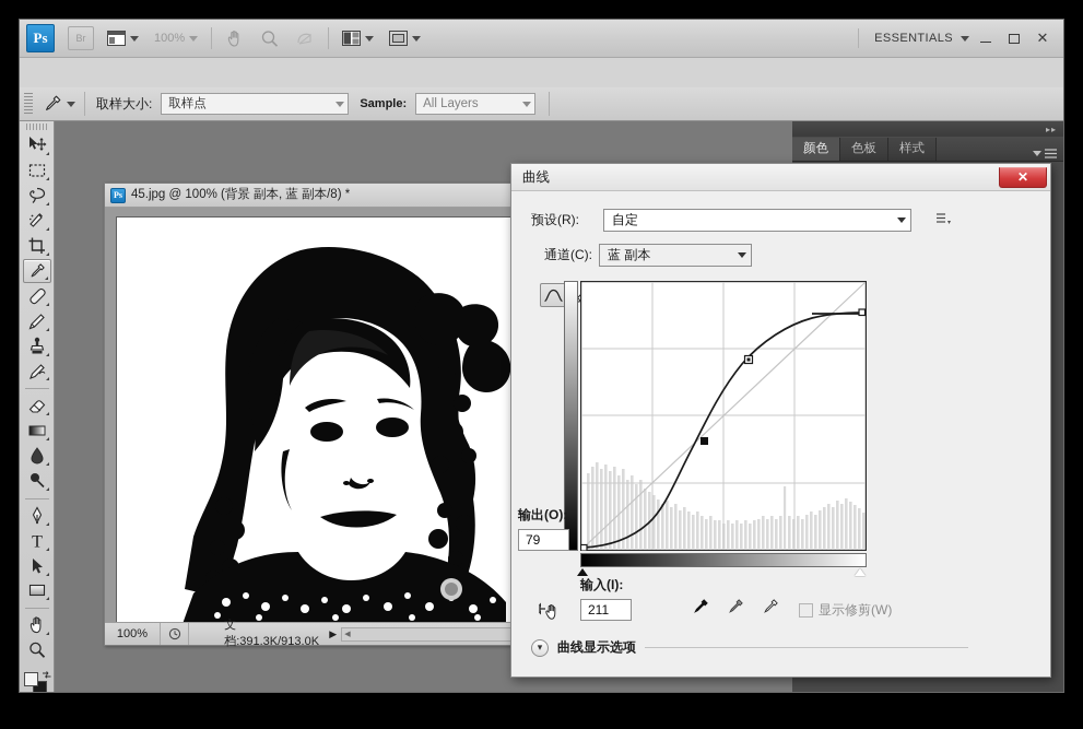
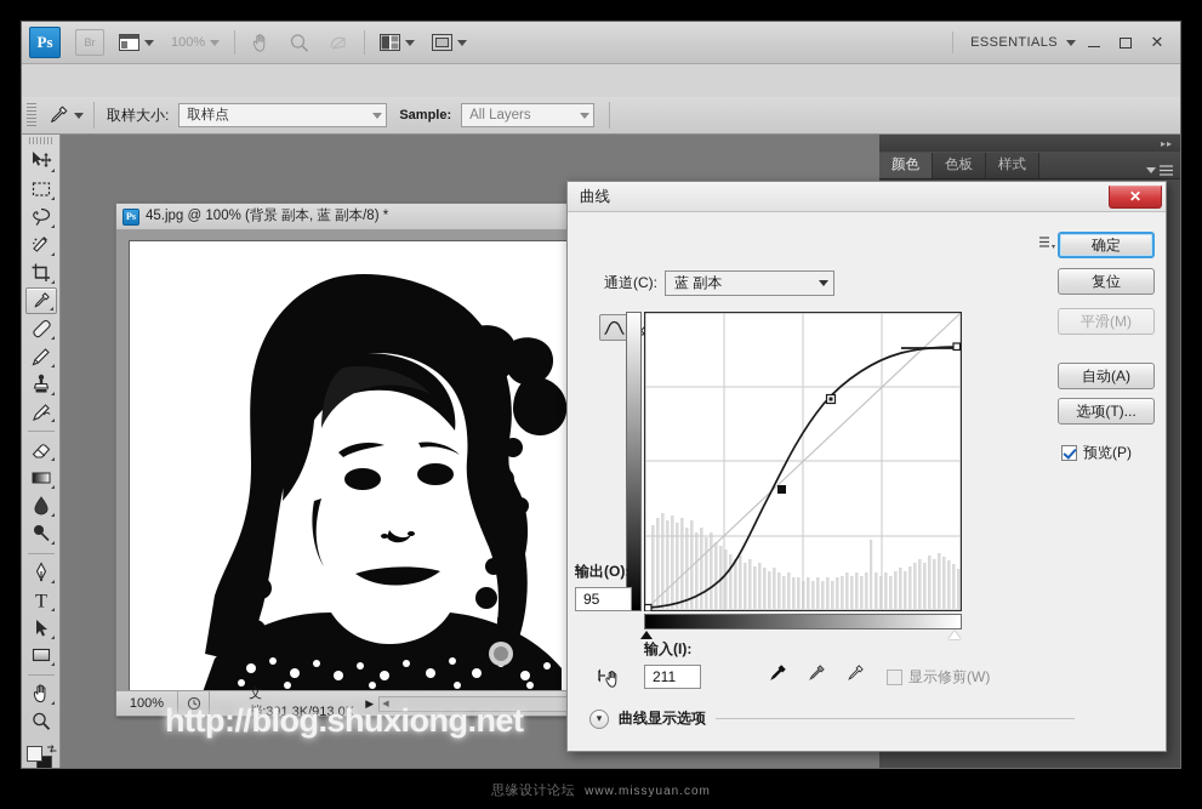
  Ps
  Br
  100%
  ESSENTIALS
  ✕
  取样大小:
  取样点
  Sample:
  All Layers
  T
  Ps
  45.jpg @ 100% (背景 副本, 蓝 副本/8) *
  100%
  文档:391.3K/913.0K
  ▶
+ http://blog.shuxiong.net
  ▸▸
  颜色
  色板
  样式
  曲线
  ✕
- 预设(R):
- 自定
  通道(C):
  蓝 副本
  输出(O):
- 79
+ 95
  输入(I):
  211
  显示修剪(W)
  ▾
  曲线显示选项
+ 确定
+ 复位
+ 平滑(M)
+ 自动(A)
+ 选项(T)...
+ 预览(P)
+ 思缘设计论坛
+ www.missyuan.com
